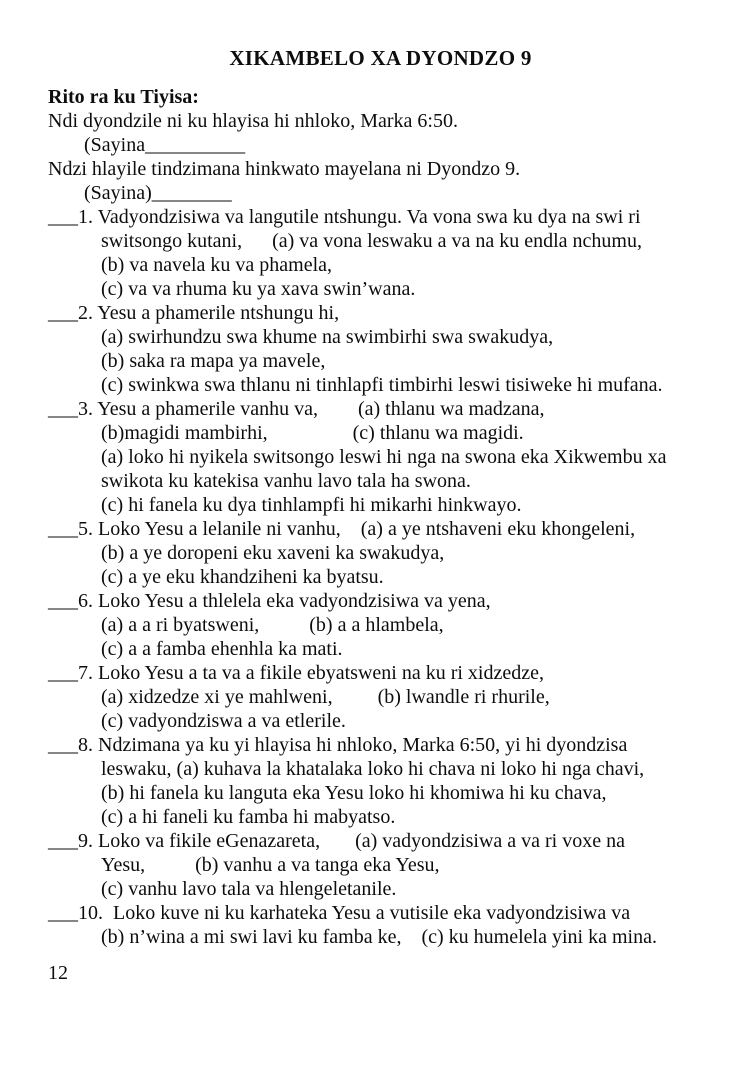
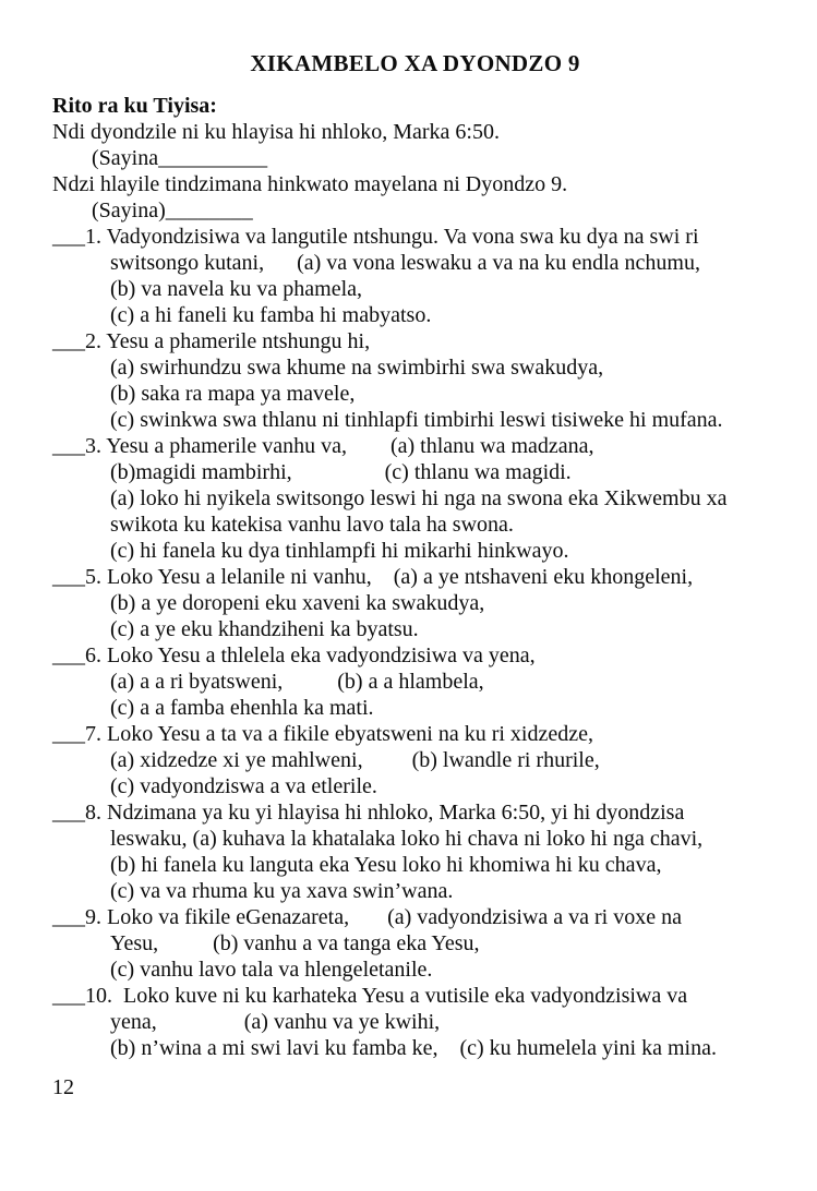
  XIKAMBELO XA DYONDZO 9
  Rito ra ku Tiyisa:
  Ndi dyondzile ni ku hlayisa hi nhloko, Marka 6:50.
  (Sayina__________
  Ndzi hlayile tindzimana hinkwato mayelana ni Dyondzo 9.
  (Sayina)________
  ___1. Vadyondzisiwa va langutile ntshungu. Va vona swa ku dya na swi ri
  switsongo kutani, (a) va vona leswaku a va na ku endla nchumu,
  (b) va navela ku va phamela,
- (c) va va rhuma ku ya xava swin’wana.
+ (c) a hi faneli ku famba hi mabyatso.
  ___2. Yesu a phamerile ntshungu hi,
  (a) swirhundzu swa khume na swimbirhi swa swakudya,
  (b) saka ra mapa ya mavele,
  (c) swinkwa swa thlanu ni tinhlapfi timbirhi leswi tisiweke hi mufana.
  ___3. Yesu a phamerile vanhu va, (a) thlanu wa madzana,
  (b)magidi mambirhi, (c) thlanu wa magidi.
  (a) loko hi nyikela switsongo leswi hi nga na swona eka Xikwembu xa
  swikota ku katekisa vanhu lavo tala ha swona.
  (c) hi fanela ku dya tinhlampfi hi mikarhi hinkwayo.
  ___5. Loko Yesu a lelanile ni vanhu, (a) a ye ntshaveni eku khongeleni,
  (b) a ye doropeni eku xaveni ka swakudya,
  (c) a ye eku khandziheni ka byatsu.
  ___6. Loko Yesu a thlelela eka vadyondzisiwa va yena,
  (a) a a ri byatsweni, (b) a a hlambela,
  (c) a a famba ehenhla ka mati.
  ___7. Loko Yesu a ta va a fikile ebyatsweni na ku ri xidzedze,
  (a) xidzedze xi ye mahlweni, (b) lwandle ri rhurile,
  (c) vadyondziswa a va etlerile.
  ___8. Ndzimana ya ku yi hlayisa hi nhloko, Marka 6:50, yi hi dyondzisa
  leswaku, (a) kuhava la khatalaka loko hi chava ni loko hi nga chavi,
  (b) hi fanela ku languta eka Yesu loko hi khomiwa hi ku chava,
- (c) a hi faneli ku famba hi mabyatso.
+ (c) va va rhuma ku ya xava swin’wana.
  ___9. Loko va fikile eGenazareta, (a) vadyondzisiwa a va ri voxe na
  Yesu, (b) vanhu a va tanga eka Yesu,
  (c) vanhu lavo tala va hlengeletanile.
  ___10. Loko kuve ni ku karhateka Yesu a vutisile eka vadyondzisiwa va
+ yena, (a) vanhu va ye kwihi,
  (b) n’wina a mi swi lavi ku famba ke, (c) ku humelela yini ka mina.
  12
